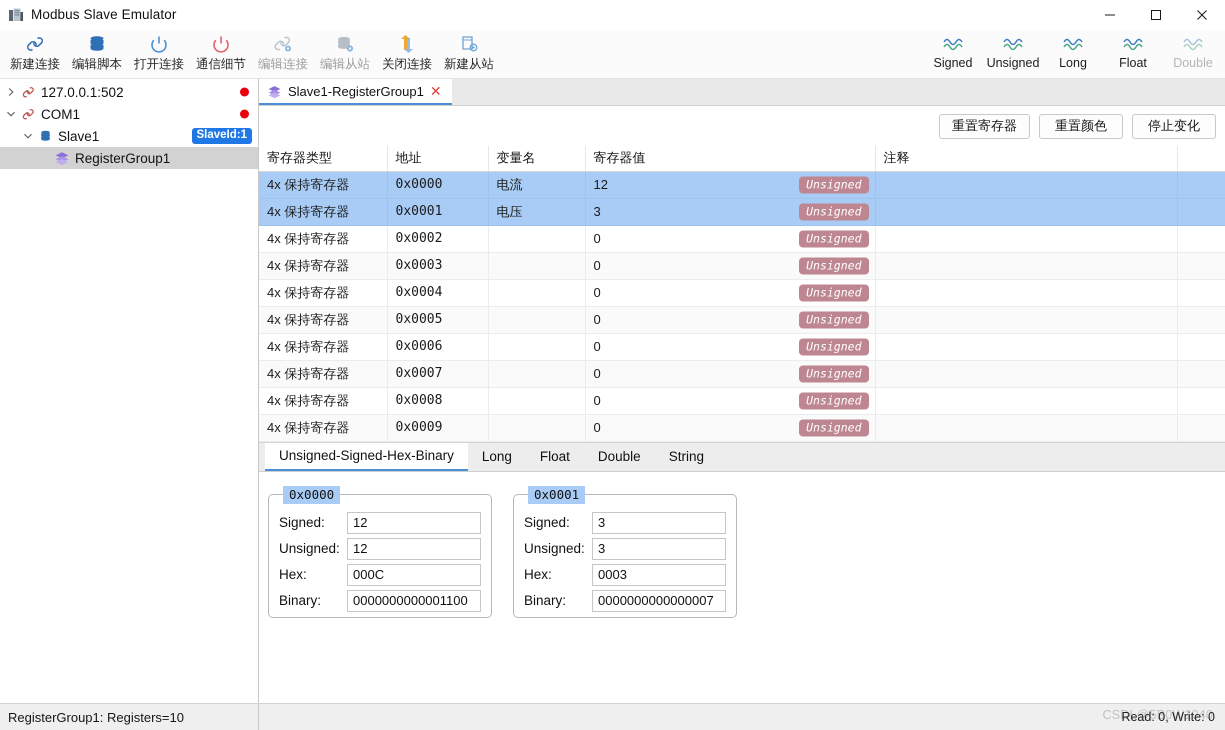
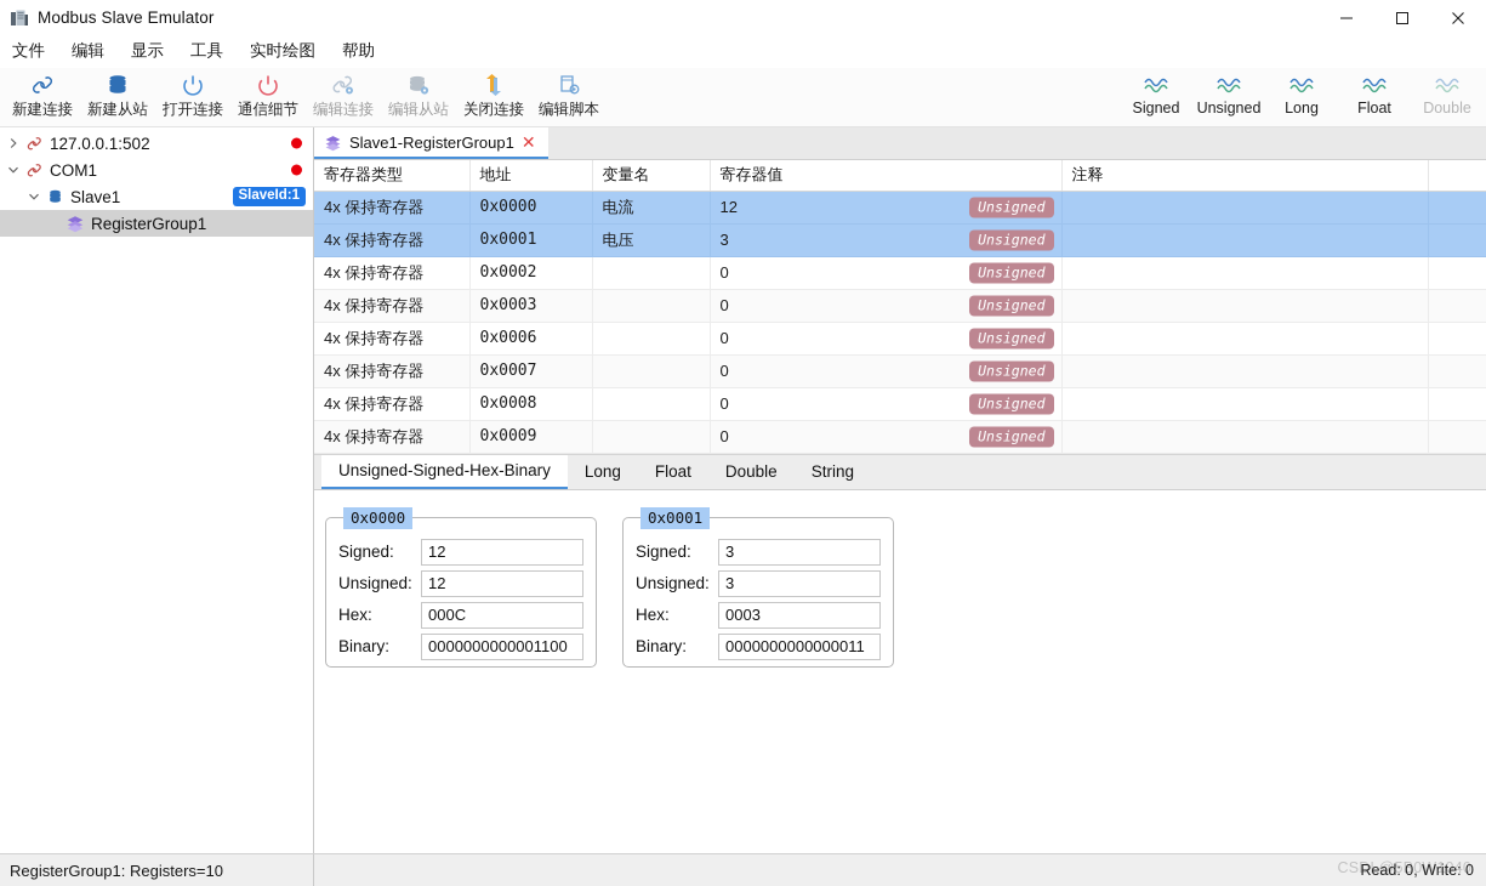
  Modbus Slave Emulator
+ 文件
+ 编辑
+ 显示
+ 工具
+ 实时绘图
+ 帮助
  新建连接
- 编辑脚本
+ 新建从站
  打开连接
  通信细节
  编辑连接
  编辑从站
  关闭连接
- 新建从站
+ 编辑脚本
  Signed
  Unsigned
  Long
  Float
  Double
  127.0.0.1:502
  COM1
  Slave1
  SlaveId:1
  RegisterGroup1
  Slave1-RegisterGroup1
  ✕
- 重置寄存器
- 重置颜色
- 停止变化
  寄存器类型	地址	变量名	寄存器值	注释
  4x 保持寄存器	0x0000	电流	12 Unsigned
  4x 保持寄存器	0x0001	电压	3 Unsigned
  4x 保持寄存器	0x0002		0 Unsigned
  4x 保持寄存器	0x0003		0 Unsigned
- 4x 保持寄存器	0x0004		0 Unsigned
- 4x 保持寄存器	0x0005		0 Unsigned
  4x 保持寄存器	0x0006		0 Unsigned
  4x 保持寄存器	0x0007		0 Unsigned
  4x 保持寄存器	0x0008		0 Unsigned
  4x 保持寄存器	0x0009		0 Unsigned
  Unsigned-Signed-Hex-Binary
  Long
  Float
  Double
  String
  0x0000
  Signed:
  12
  Unsigned:
  12
  Hex:
  000C
  Binary:
  0000000000001100
  0x0001
  Signed:
  3
  Unsigned:
  3
  Hex:
  0003
  Binary:
- 0000000000000007
+ 0000000000000011
  RegisterGroup1: Registers=10
  CSDL@5B0W1040
  Read: 0, Write: 0
